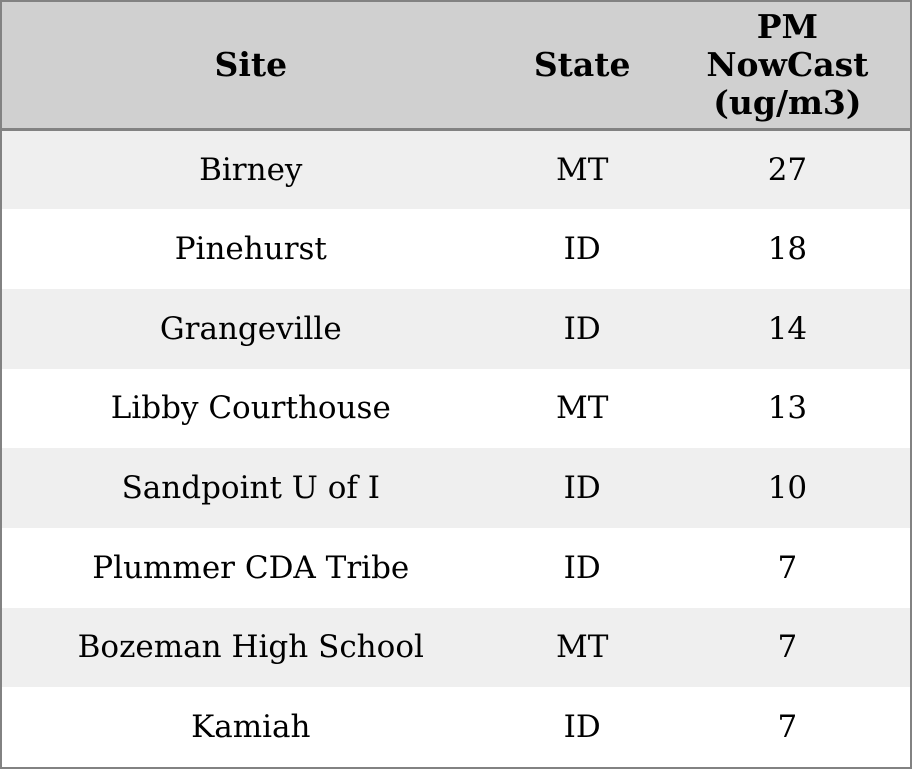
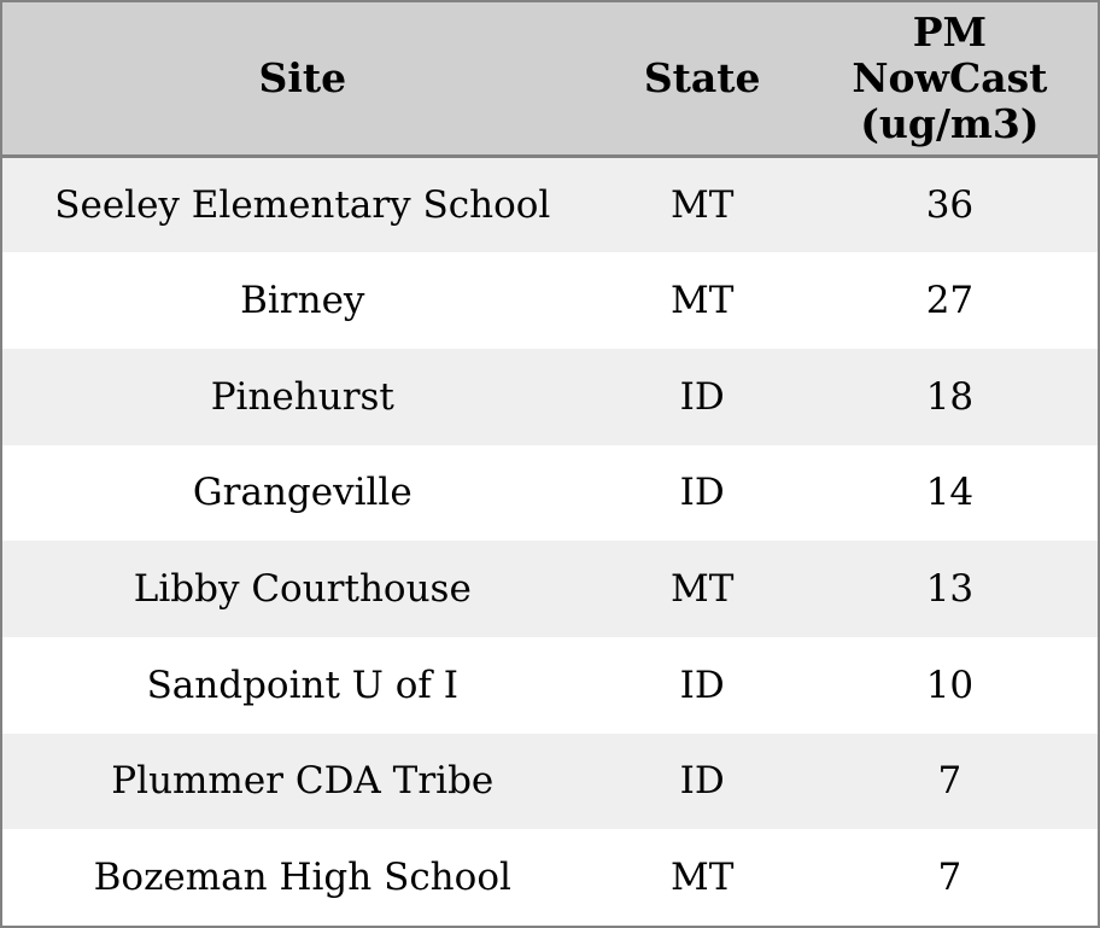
  Site	State	PM NowCast (ug/m3)
+ Seeley Elementary School	MT	36
  Birney	MT	27
  Pinehurst	ID	18
  Grangeville	ID	14
  Libby Courthouse	MT	13
  Sandpoint U of I	ID	10
  Plummer CDA Tribe	ID	7
  Bozeman High School	MT	7
- Kamiah	ID	7
